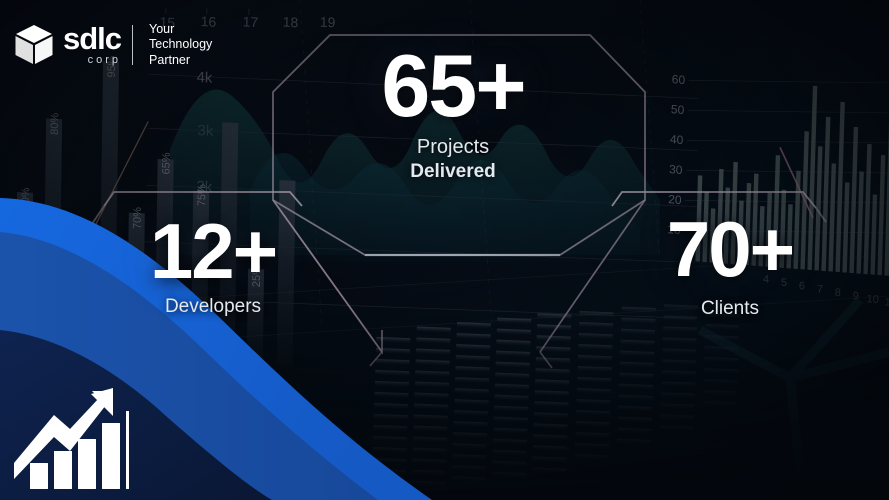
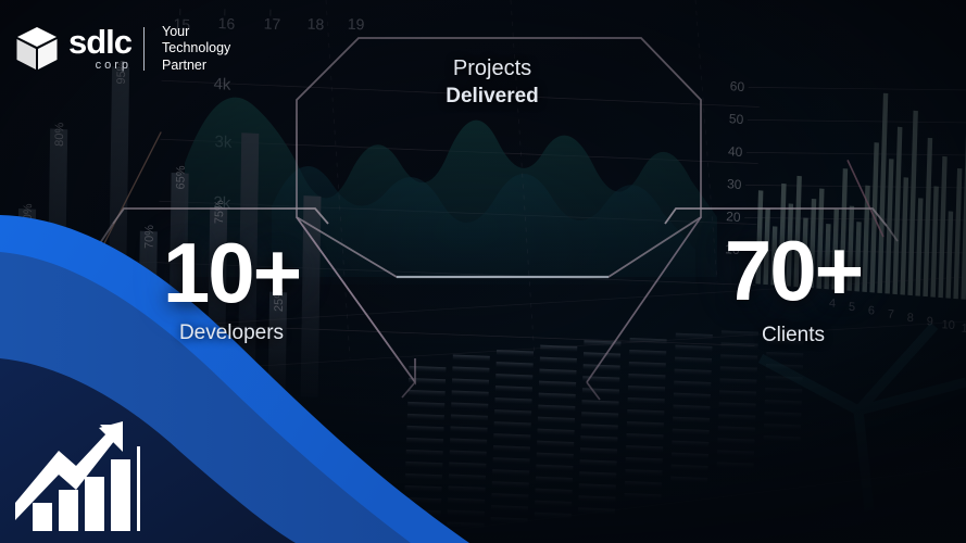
  sdlc
  corp
  Your
  Technology
  Partner
- 65+
  Projects
  Delivered
- 12+
+ 10+
  Developers
  70+
  Clients
